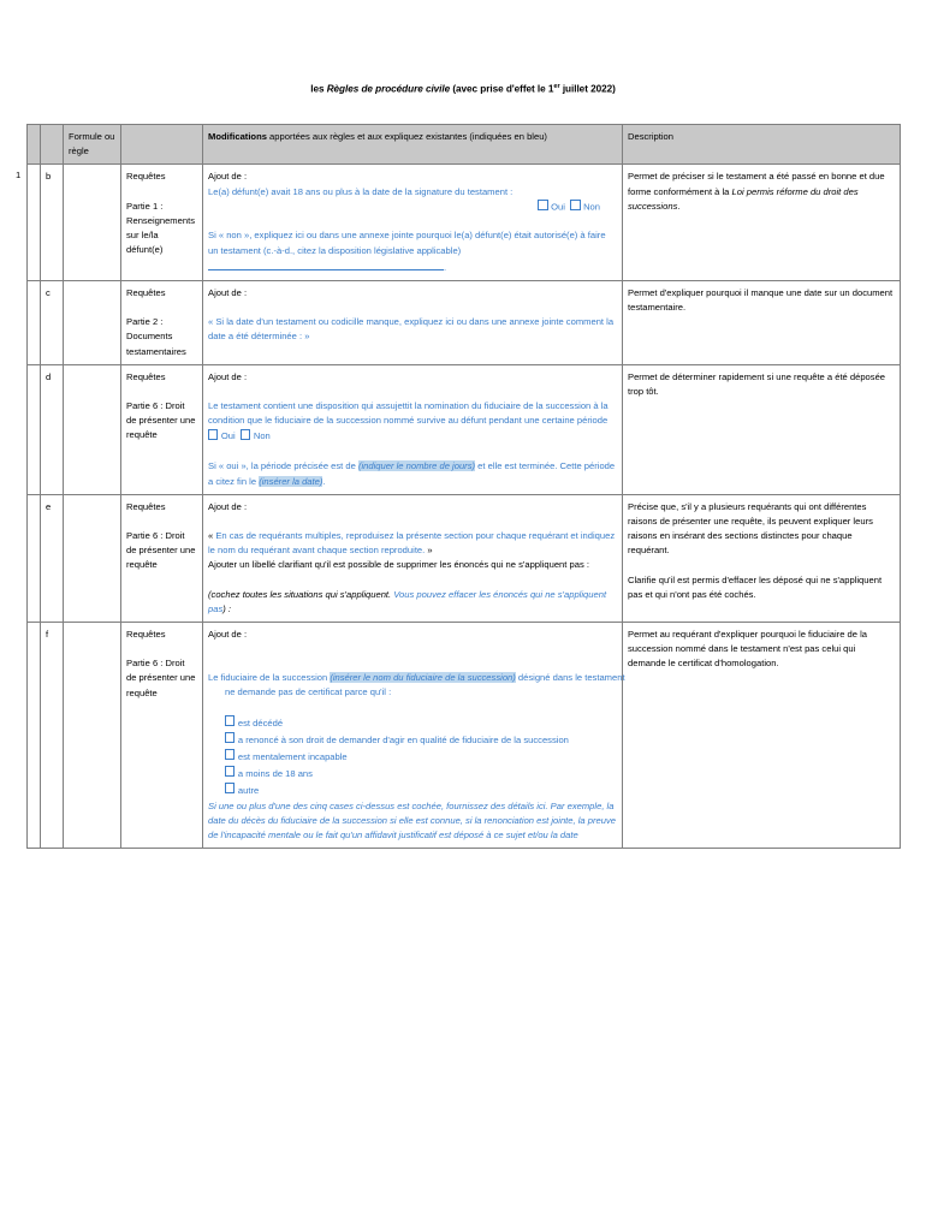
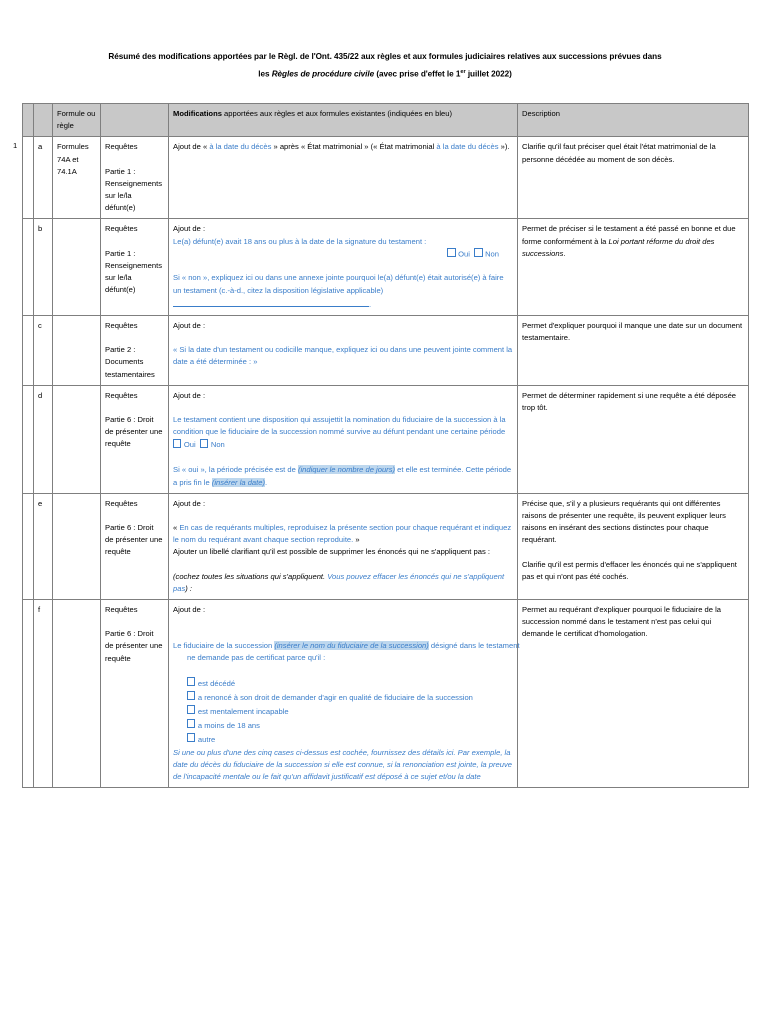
+ Résumé des modifications apportées par le Règl. de l'Ont. 435/22 aux règles et aux formules judiciaires relatives aux successions prévues dans
  les Règles de procédure civile (avec prise d'effet le 1 juillet 2022)
  1
- 		Formule ou règle		Modifications apportées aux règles et aux expliquez existantes (indiquées en bleu)	Description
+ 		Formule ou règle		Modifications apportées aux règles et aux formules existantes (indiquées en bleu)	Description
+ 	a	Formules 74A et 74.1A	Requêtes Partie 1 : Renseignements sur le/la défunt(e)	Ajout de « à la date du décès » après « État matrimonial » (« État matrimonial à la date du décès »).	Clarifie qu'il faut préciser quel était l'état matrimonial de la personne décédée au moment de son décès.
- 	b		Requêtes Partie 1 : Renseignements sur le/la défunt(e)	Ajout de : Le(a) défunt(e) avait 18 ans ou plus à la date de la signature du testament : Oui Non Si « non », expliquez ici ou dans une annexe jointe pourquoi le(a) défunt(e) était autorisé(e) à faire un testament (c.-à-d., citez la disposition législative applicable) .	Permet de préciser si le testament a été passé en bonne et due forme conformément à la Loi permis réforme du droit des successions.
+ 	b		Requêtes Partie 1 : Renseignements sur le/la défunt(e)	Ajout de : Le(a) défunt(e) avait 18 ans ou plus à la date de la signature du testament : Oui Non Si « non », expliquez ici ou dans une annexe jointe pourquoi le(a) défunt(e) était autorisé(e) à faire un testament (c.-à-d., citez la disposition législative applicable) .	Permet de préciser si le testament a été passé en bonne et due forme conformément à la Loi portant réforme du droit des successions.
- 	c		Requêtes Partie 2 : Documents testamentaires	Ajout de : « Si la date d'un testament ou codicille manque, expliquez ici ou dans une annexe jointe comment la date a été déterminée : »	Permet d'expliquer pourquoi il manque une date sur un document testamentaire.
+ 	c		Requêtes Partie 2 : Documents testamentaires	Ajout de : « Si la date d'un testament ou codicille manque, expliquez ici ou dans une peuvent jointe comment la date a été déterminée : »	Permet d'expliquer pourquoi il manque une date sur un document testamentaire.
- 	d		Requêtes Partie 6 : Droit de présenter une requête	Ajout de : Le testament contient une disposition qui assujettit la nomination du fiduciaire de la succession à la condition que le fiduciaire de la succession nommé survive au défunt pendant une certaine période Oui Non Si « oui », la période précisée est de (indiquer le nombre de jours) et elle est terminée. Cette période a citez fin le (insérer la date).	Permet de déterminer rapidement si une requête a été déposée trop tôt.
+ 	d		Requêtes Partie 6 : Droit de présenter une requête	Ajout de : Le testament contient une disposition qui assujettit la nomination du fiduciaire de la succession à la condition que le fiduciaire de la succession nommé survive au défunt pendant une certaine période Oui Non Si « oui », la période précisée est de (indiquer le nombre de jours) et elle est terminée. Cette période a pris fin le (insérer la date).	Permet de déterminer rapidement si une requête a été déposée trop tôt.
- 	e		Requêtes Partie 6 : Droit de présenter une requête	Ajout de : « En cas de requérants multiples, reproduisez la présente section pour chaque requérant et indiquez le nom du requérant avant chaque section reproduite. » Ajouter un libellé clarifiant qu'il est possible de supprimer les énoncés qui ne s'appliquent pas : (cochez toutes les situations qui s'appliquent. Vous pouvez effacer les énoncés qui ne s'appliquent pas) :	Précise que, s'il y a plusieurs requérants qui ont différentes raisons de présenter une requête, ils peuvent expliquer leurs raisons en insérant des sections distinctes pour chaque requérant. Clarifie qu'il est permis d'effacer les déposé qui ne s'appliquent pas et qui n'ont pas été cochés.
+ 	e		Requêtes Partie 6 : Droit de présenter une requête	Ajout de : « En cas de requérants multiples, reproduisez la présente section pour chaque requérant et indiquez le nom du requérant avant chaque section reproduite. » Ajouter un libellé clarifiant qu'il est possible de supprimer les énoncés qui ne s'appliquent pas : (cochez toutes les situations qui s'appliquent. Vous pouvez effacer les énoncés qui ne s'appliquent pas) :	Précise que, s'il y a plusieurs requérants qui ont différentes raisons de présenter une requête, ils peuvent expliquer leurs raisons en insérant des sections distinctes pour chaque requérant. Clarifie qu'il est permis d'effacer les énoncés qui ne s'appliquent pas et qui n'ont pas été cochés.
  	f		Requêtes Partie 6 : Droit de présenter une requête	Ajout de : Le fiduciaire de la succession (insérer le nom du fiduciaire de la succession) désigné dans le testament ne demande pas de certificat parce qu'il : est décédé a renoncé à son droit de demander d'agir en qualité de fiduciaire de la succession est mentalement incapable a moins de 18 ans autre Si une ou plus d'une des cinq cases ci-dessus est cochée, fournissez des détails ici. Par exemple, la date du décès du fiduciaire de la succession si elle est connue, si la renonciation est jointe, la preuve de l'incapacité mentale ou le fait qu'un affidavit justificatif est déposé à ce sujet et/ou la date	Permet au requérant d'expliquer pourquoi le fiduciaire de la succession nommé dans le testament n'est pas celui qui demande le certificat d'homologation.
